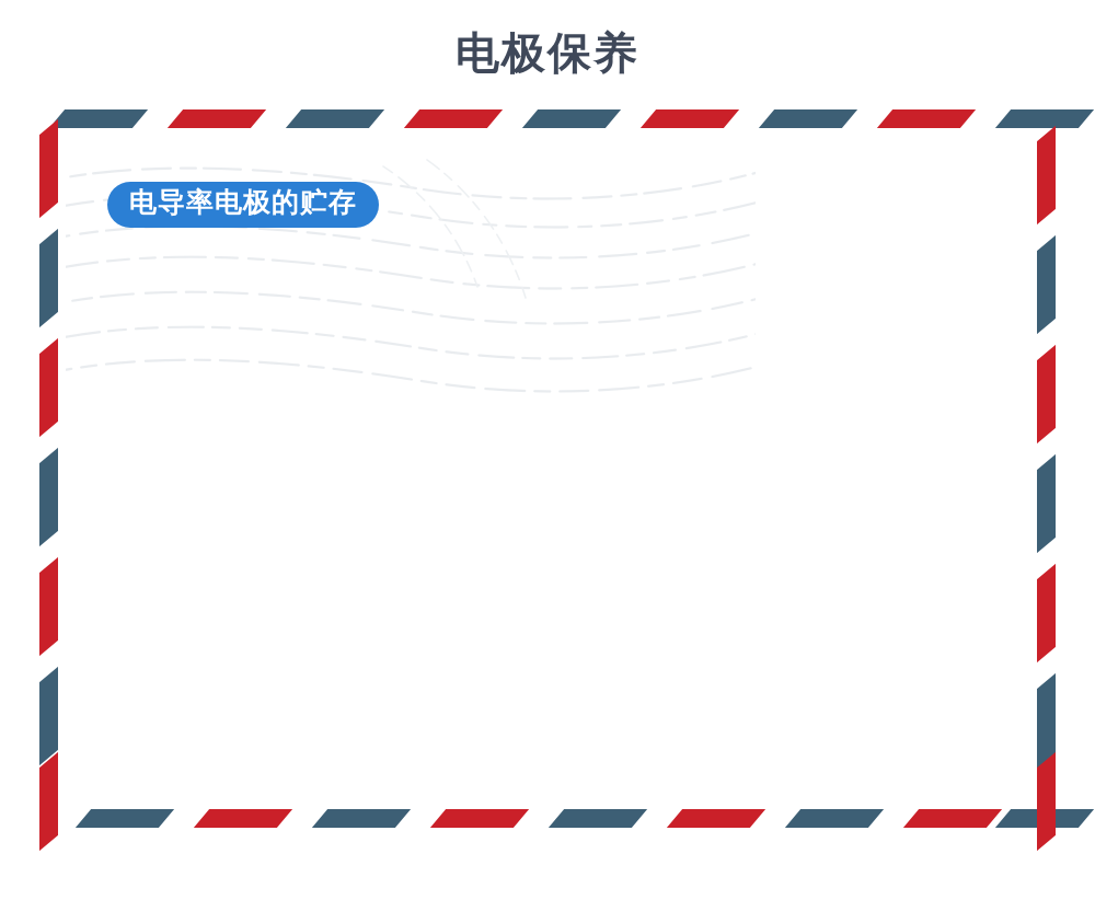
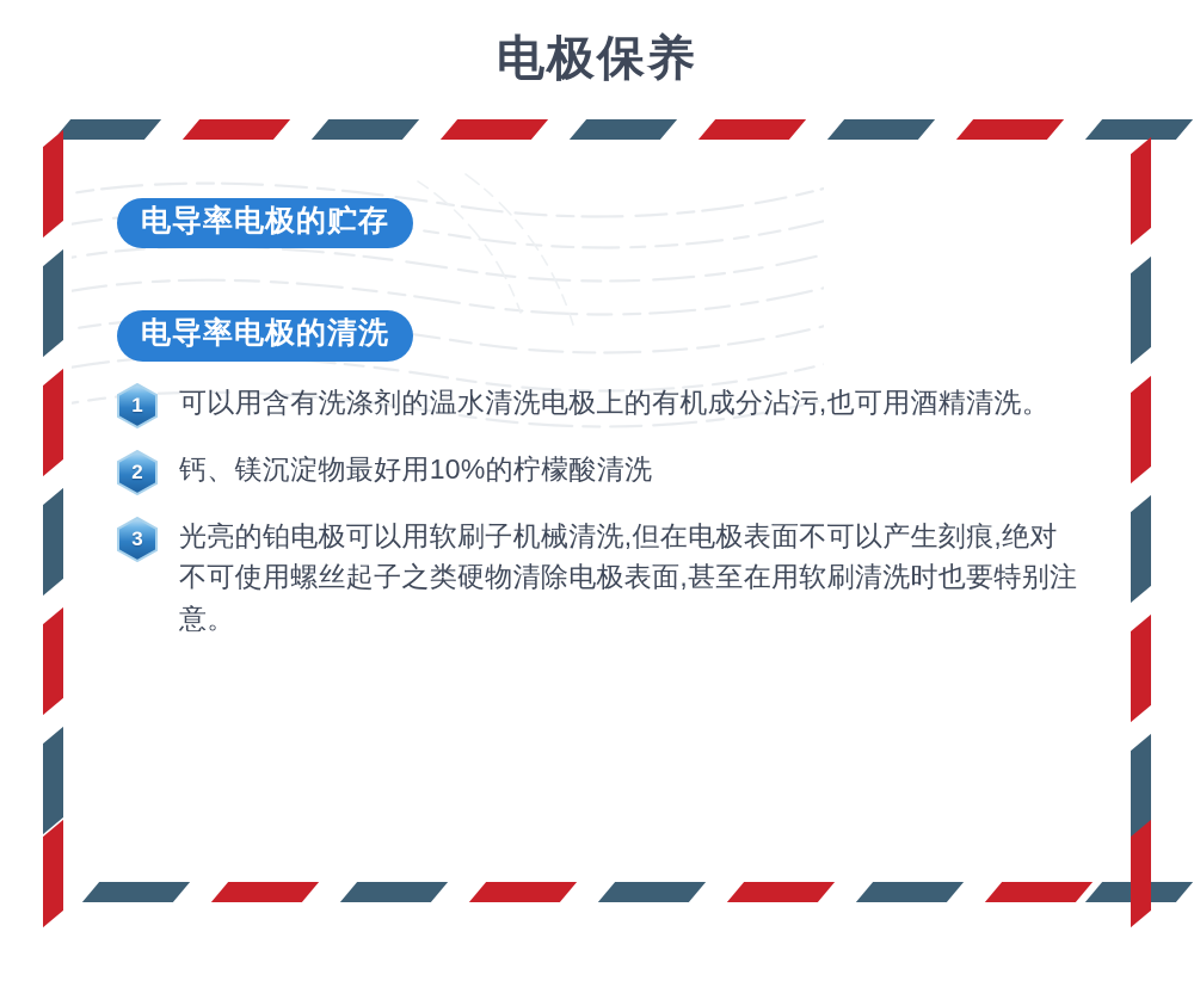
  电极保养
  电导率电极的贮存
+ 电导率电极的清洗
+ 1
+ 可以用含有洗涤剂的温水清洗电极上的有机成分沾污,也可用酒精清洗。
+ 2
+ 钙、镁沉淀物最好用10%的柠檬酸清洗
+ 3
+ 光亮的铂电极可以用软刷子机械清洗,但在电极表面不可以产生刻痕,绝对不可使用螺丝起子之类硬物清除电极表面,甚至在用软刷清洗时也要特别注意。
